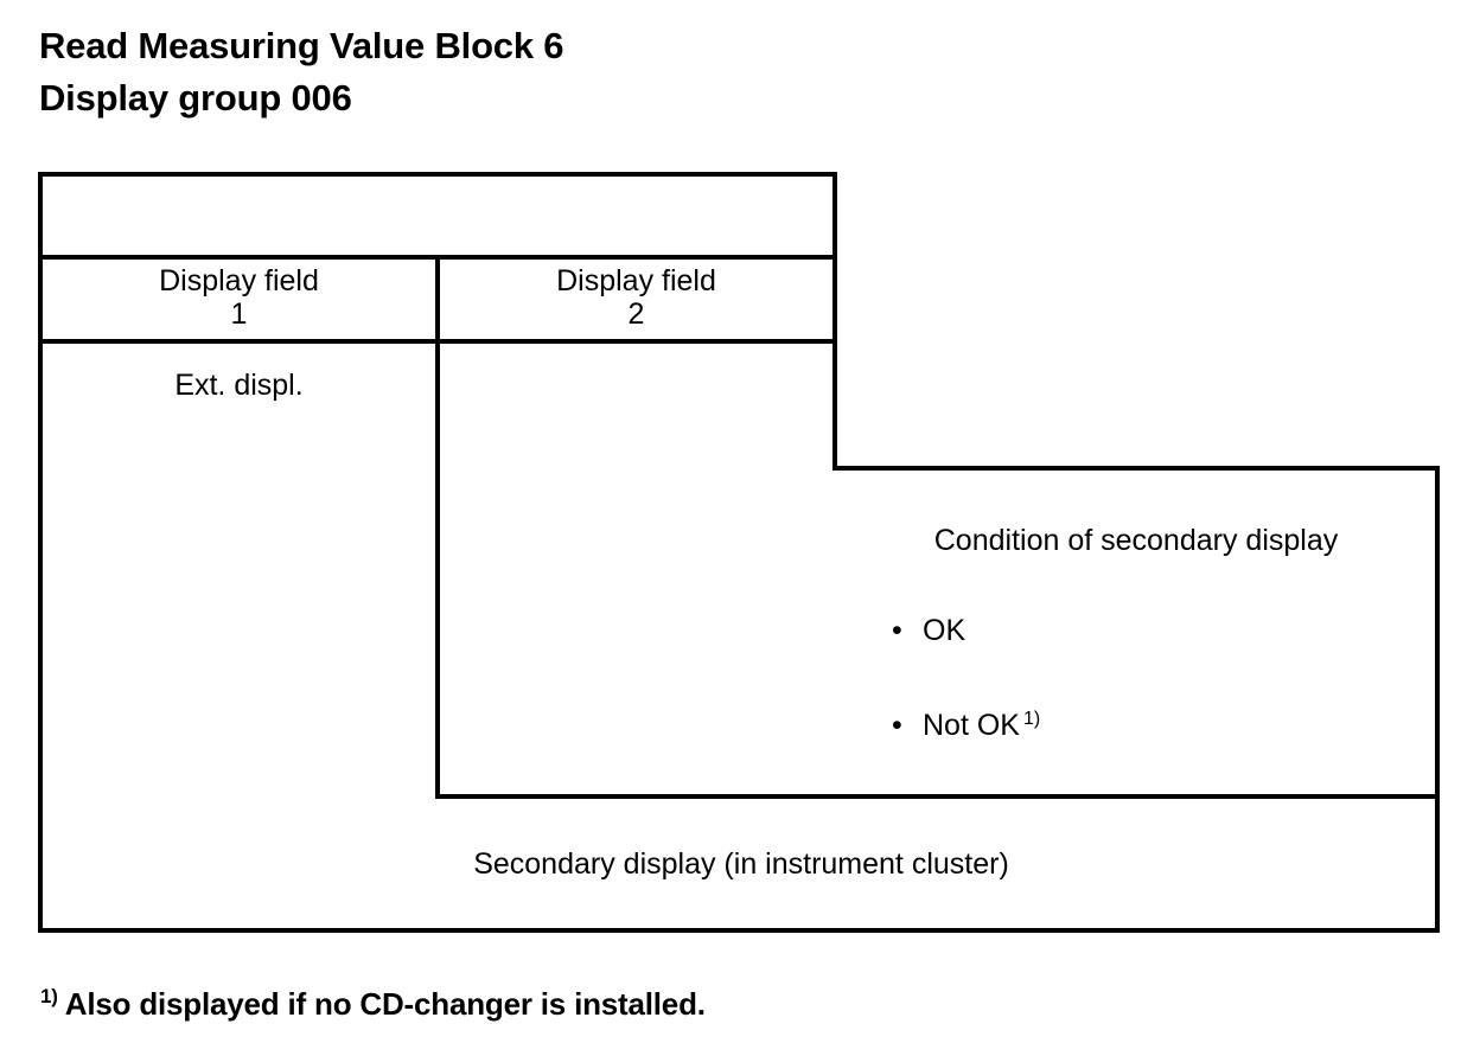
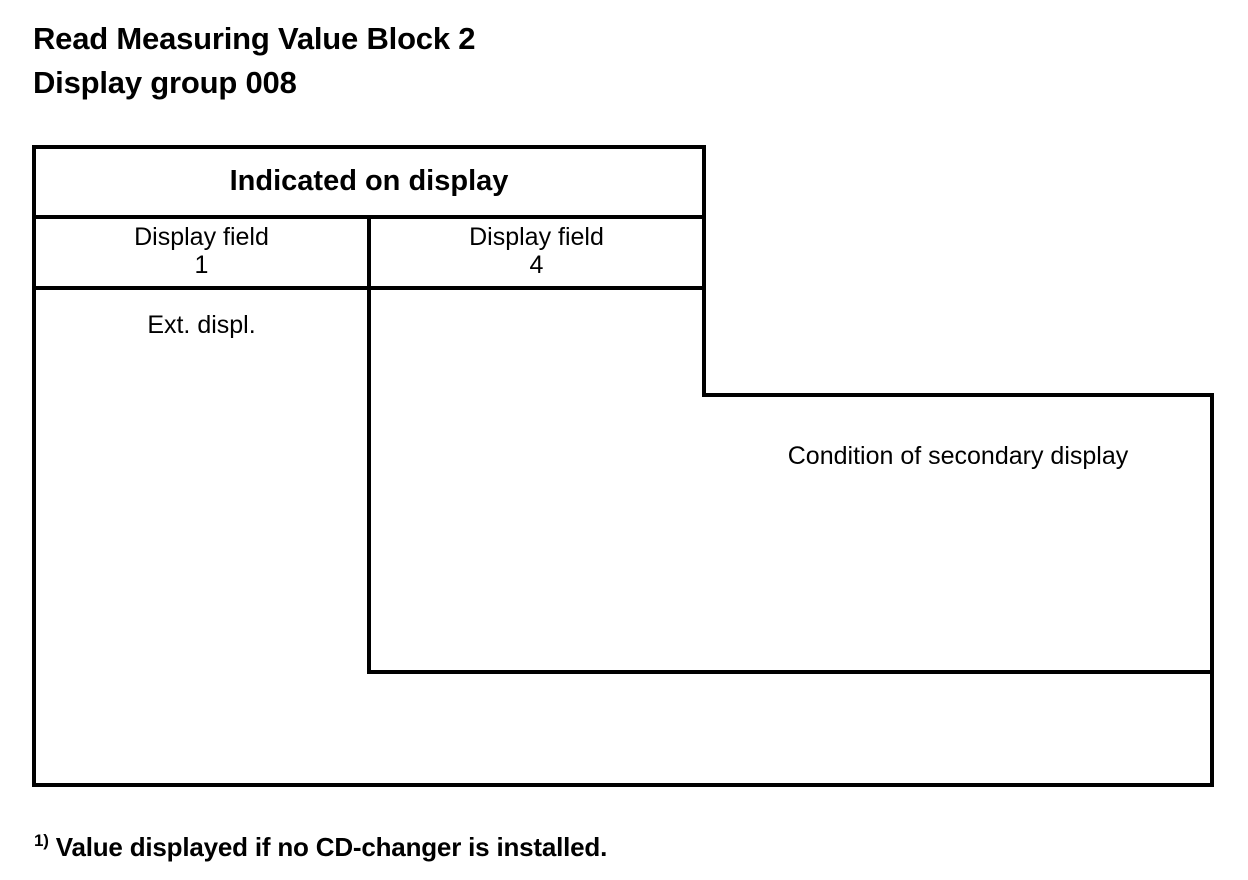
- Read Measuring Value Block 6
+ Read Measuring Value Block 2
- Display group 006
+ Display group 008
+ Indicated on display
  Display field
  1
  Display field
- 2
+ 4
  Ext. displ.
  Condition of secondary display
- • OK
- • Not OK 1)
- Secondary display (in instrument cluster)
- 1) Also displayed if no CD-changer is installed.
+ 1) Value displayed if no CD-changer is installed.
